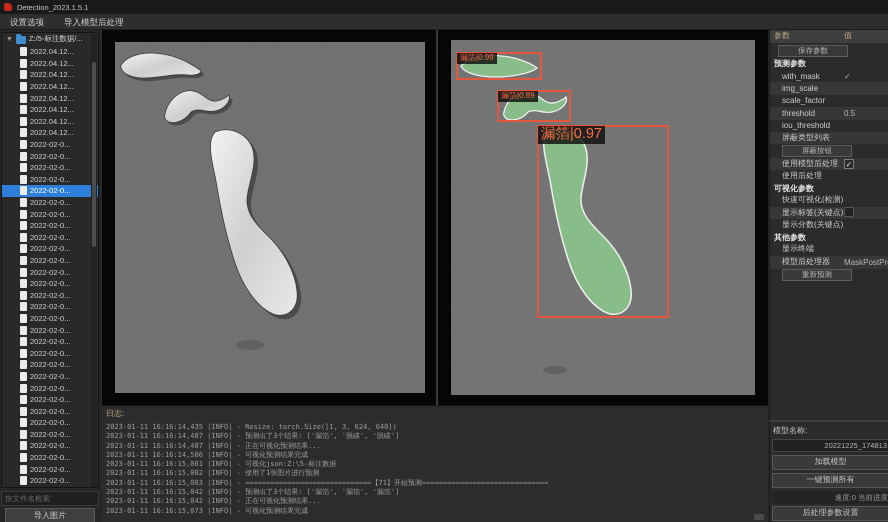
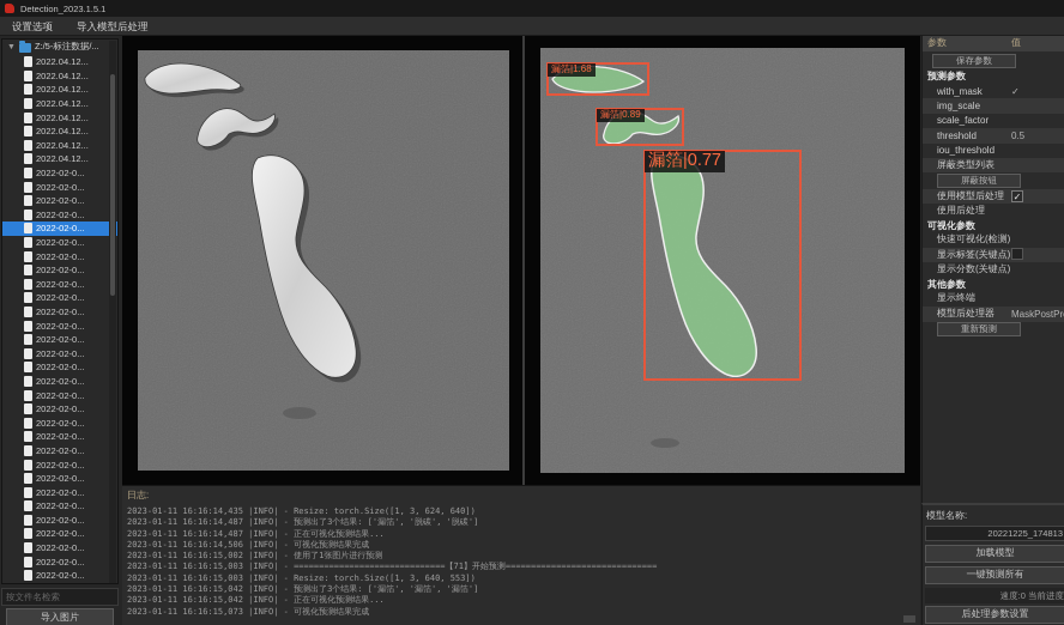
  Detection_2023.1.5.1
  设置选项
  导入模型后处理
  Z:/5-标注数据/...
  2022.04.12...
  2022.04.12...
  2022.04.12...
  2022.04.12...
  2022.04.12...
  2022.04.12...
  2022.04.12...
  2022.04.12...
  2022-02-0...
  2022-02-0...
  2022-02-0...
  2022-02-0...
  2022-02-0...
  2022-02-0...
  2022-02-0...
  2022-02-0...
  2022-02-0...
  2022-02-0...
  2022-02-0...
  2022-02-0...
  2022-02-0...
  2022-02-0...
  2022-02-0...
  2022-02-0...
  2022-02-0...
  2022-02-0...
  2022-02-0...
  2022-02-0...
  2022-02-0...
  2022-02-0...
  2022-02-0...
  2022-02-0...
  2022-02-0...
  2022-02-0...
  2022-02-0...
  2022-02-0...
  2022-02-0...
  2022-02-0...
  按文件名检索
  导入图片
- 漏箔|0.99
+ 漏箔|1.68
  漏箔|0.89
- 漏箔|0.97
+ 漏箔|0.77
  日志:
  2023-01-11 16:16:14,435 |INFO| - Resize: torch.Size([1, 3, 624, 640])
  2023-01-11 16:16:14,487 |INFO| - 预测出了3个结果: ['漏箔', '脱碳', '脱碳']
  2023-01-11 16:16:14,487 |INFO| - 正在可视化预测结果...
  2023-01-11 16:16:14,506 |INFO| - 可视化预测结果完成
- 2023-01-11 16:16:15,001 |INFO| - 可视化json:Z:\5-标注数据
  2023-01-11 16:16:15,002 |INFO| - 使用了1张图片进行预测
  2023-01-11 16:16:15,003 |INFO| - ==============================【71】开始预测==============================
+ 2023-01-11 16:16:15,003 |INFO| - Resize: torch.Size([1, 3, 640, 553])
  2023-01-11 16:16:15,042 |INFO| - 预测出了3个结果: ['漏箔', '漏箔', '漏箔']
  2023-01-11 16:16:15,042 |INFO| - 正在可视化预测结果...
  2023-01-11 16:16:15,073 |INFO| - 可视化预测结果完成
  参数
  值
  保存参数
  预测参数
  with_mask
  ✓
  img_scale
  scale_factor
  threshold
  0.5
  iou_threshold
  屏蔽类型列表
  屏蔽按钮
  使用模型后处理
  ✓
  使用后处理
  可视化参数
  快速可视化(检测)
  显示标签(关键点)
  显示分数(关键点)
  其他参数
  显示终端
  模型后处理器
  MaskPostPr
  重新预测
  模型名称:
  20221225_174813
  加载模型
  一键预测所有
  速度:0 当前进度
  后处理参数设置
